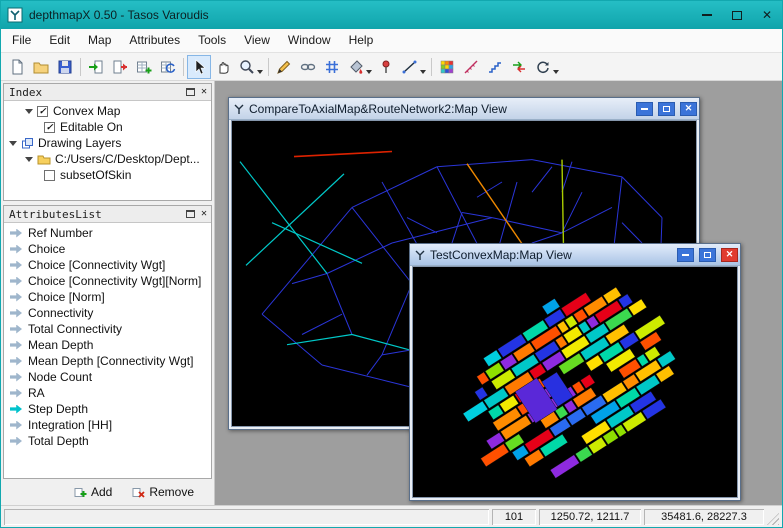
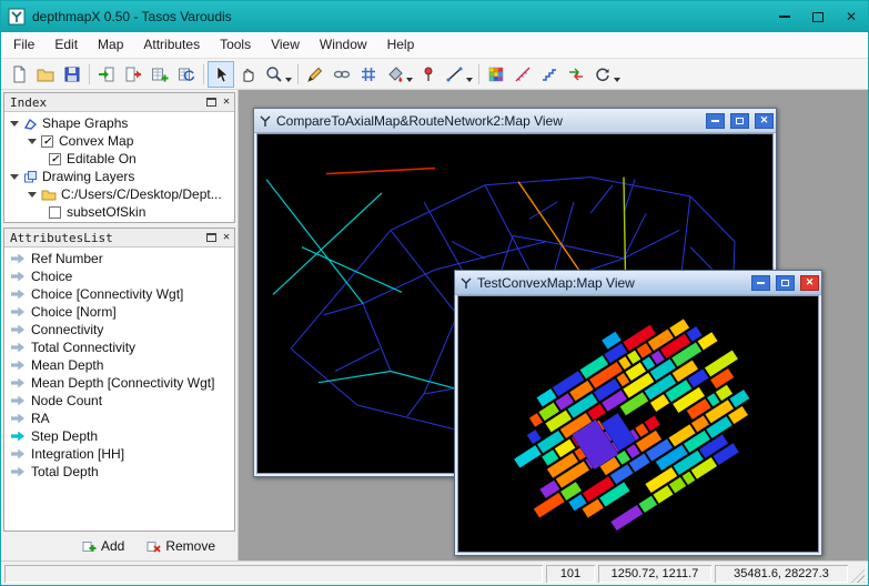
  depthmapX 0.50 - Tasos Varoudis
  ✕
  File
  Edit
  Map
  Attributes
  Tools
  View
  Window
  Help
  Index
  ✕
+ Shape Graphs
  ✓
  Convex Map
  ✓
  Editable On
  Drawing Layers
  C:/Users/C/Desktop/Dept...
  subsetOfSkin
  AttributesList
  ✕
  Ref Number
  Choice
  Choice [Connectivity Wgt]
- Choice [Connectivity Wgt][Norm]
  Choice [Norm]
  Connectivity
  Total Connectivity
  Mean Depth
  Mean Depth [Connectivity Wgt]
  Node Count
  RA
  Step Depth
  Integration [HH]
  Total Depth
  Add
  Remove
  CompareToAxialMap&RouteNetwork2:Map View
  ✕
  TestConvexMap:Map View
  ✕
  101
  1250.72, 1211.7
  35481.6, 28227.3
